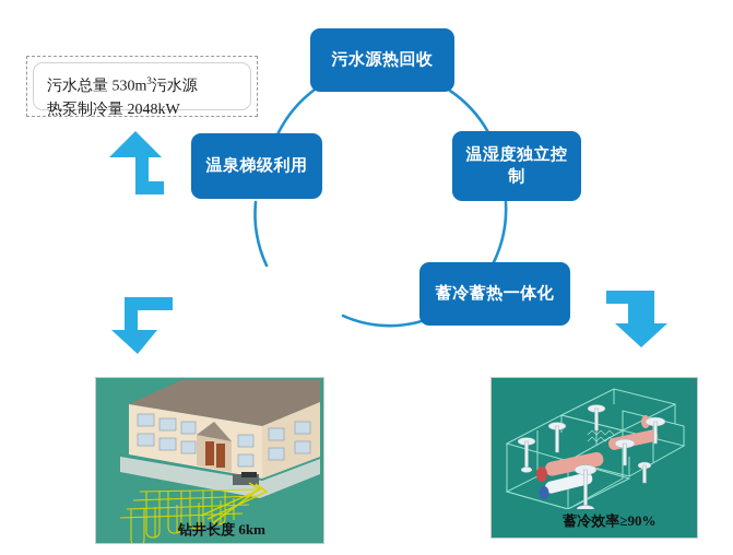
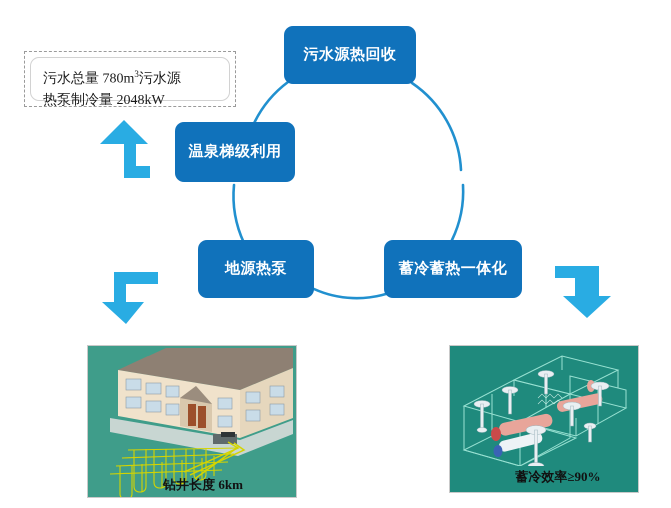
  污水源热回收
- 温湿度独立控制
  蓄冷蓄热一体化
+ 地源热泵
  温泉梯级利用
- 污水总量 530m3污水源
+ 污水总量 780m3污水源
  热泵制冷量 2048kW
  钻井长度 6km
  蓄冷效率≥90%
